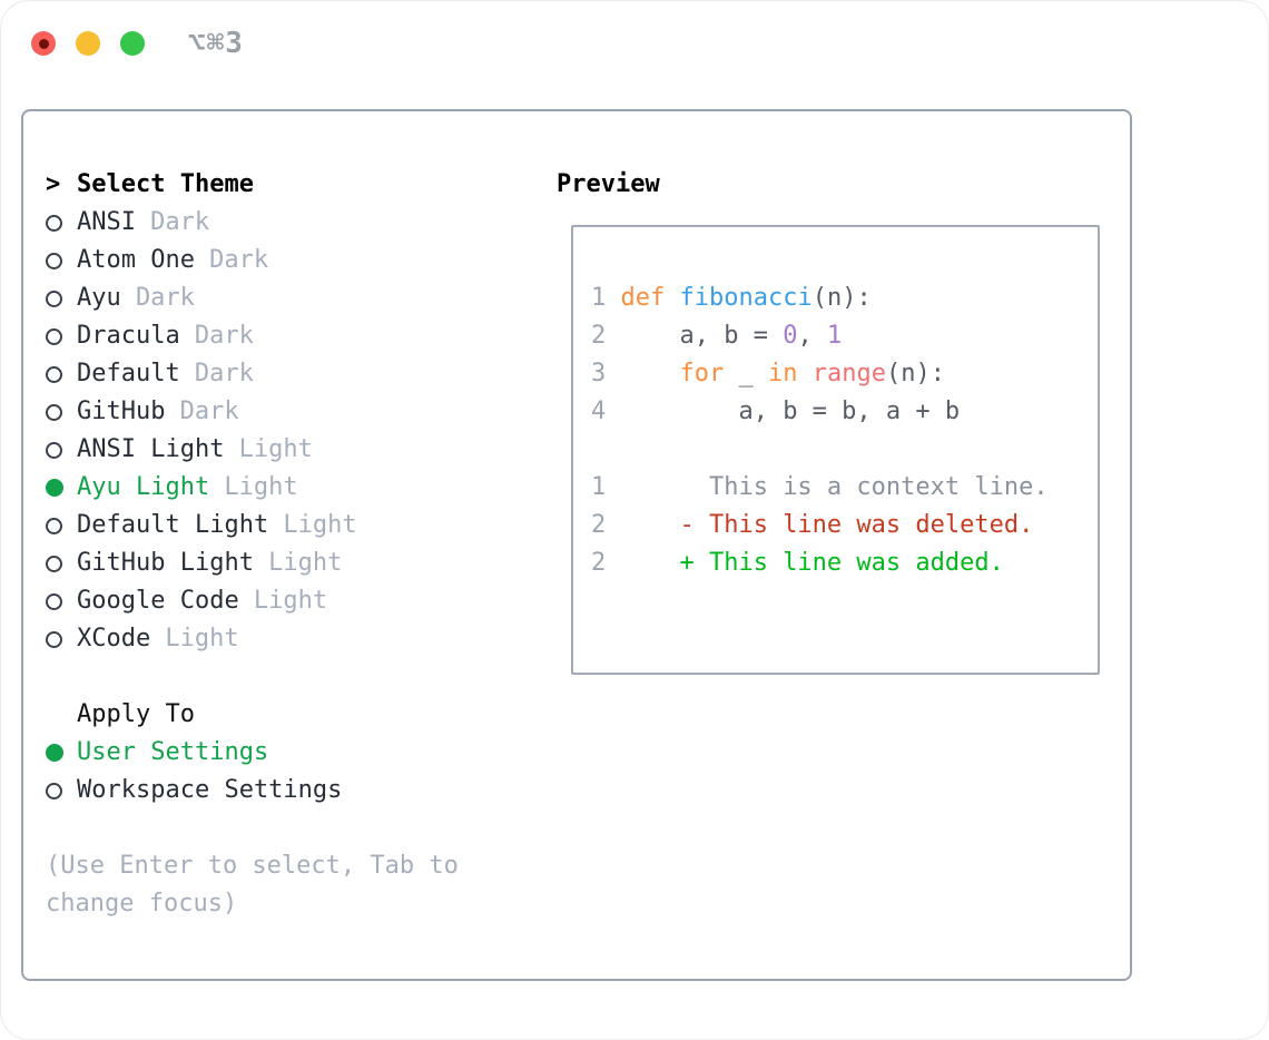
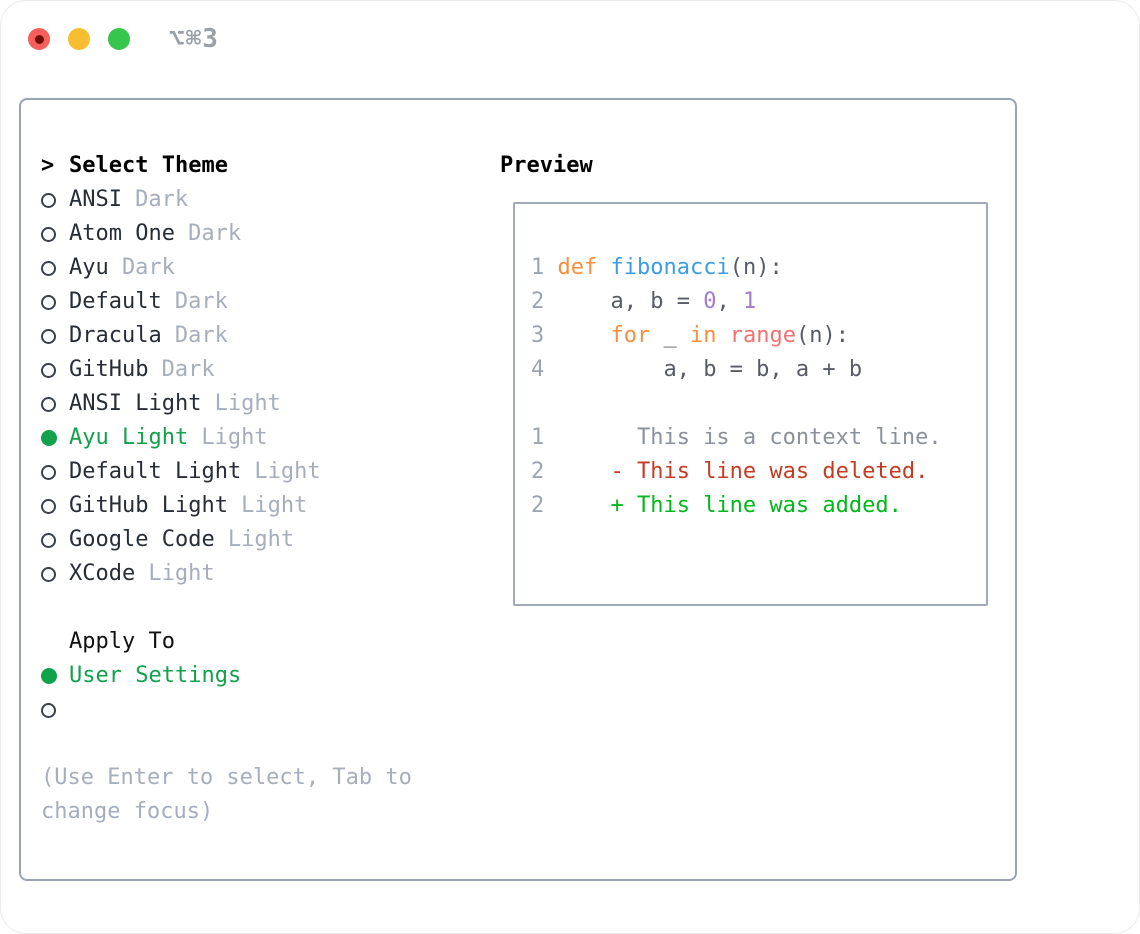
  ⌥⌘3
  >
  Select Theme
  ANSI
  Dark
  Atom One
  Dark
  Ayu
  Dark
- Dracula
+ Default
  Dark
- Default
+ Dracula
  Dark
  GitHub
  Dark
  ANSI Light
  Light
  Ayu Light
  Light
  Default Light
  Light
  GitHub Light
  Light
  Google Code
  Light
  XCode
  Light
  Apply To
  User Settings
- Workspace Settings
  (Use Enter to select, Tab to change focus)
  Preview
  1 def fibonacci(n):
  2 a, b = 0, 1
  3 for _ in range(n):
  4 a, b = b, a + b
  1 This is a context line.
  2 - This line was deleted.
  2 + This line was added.
